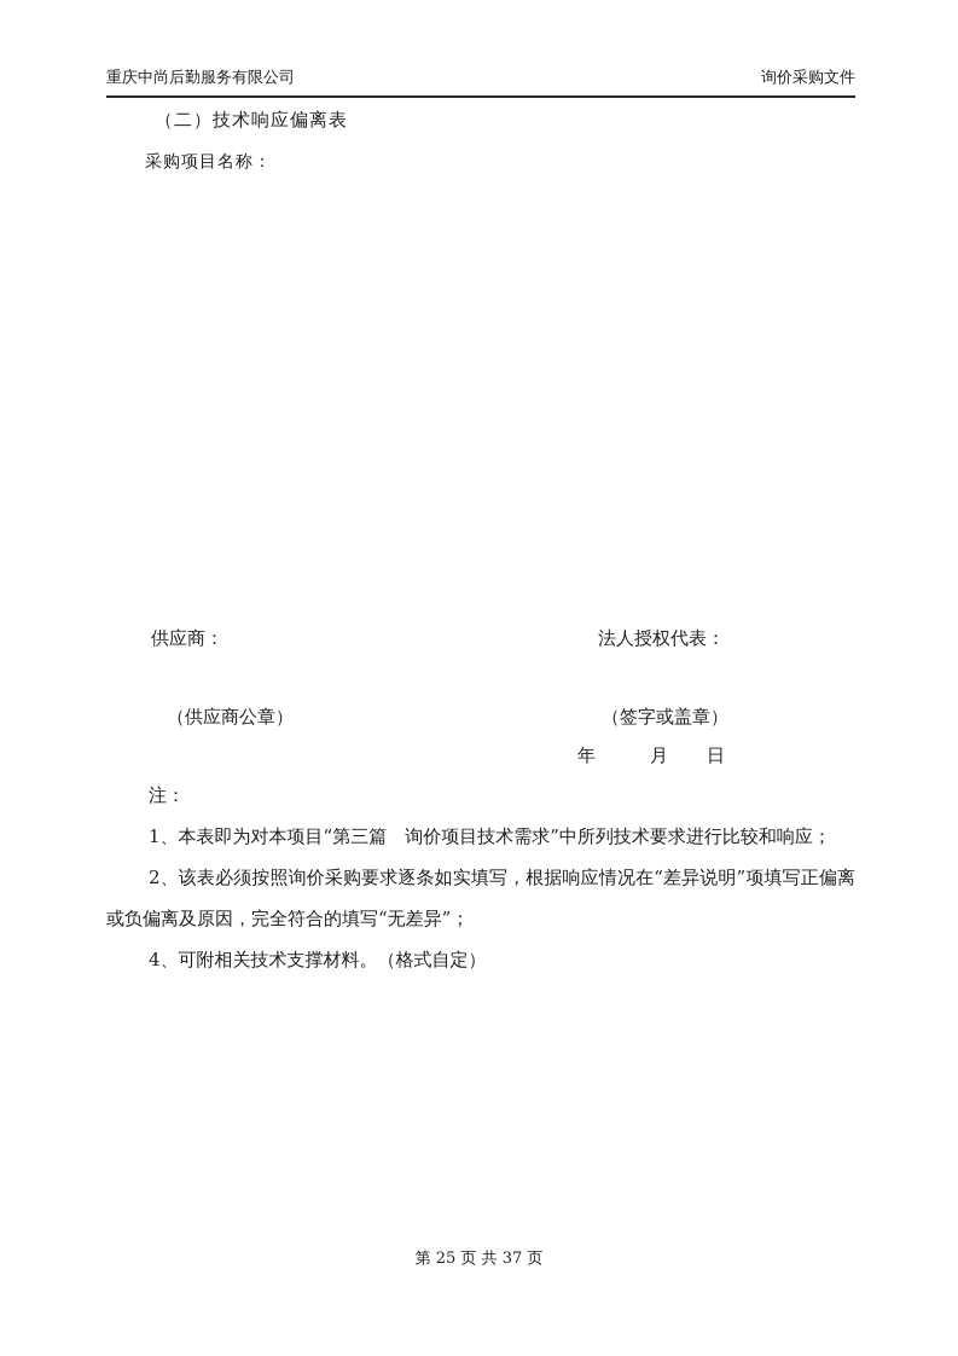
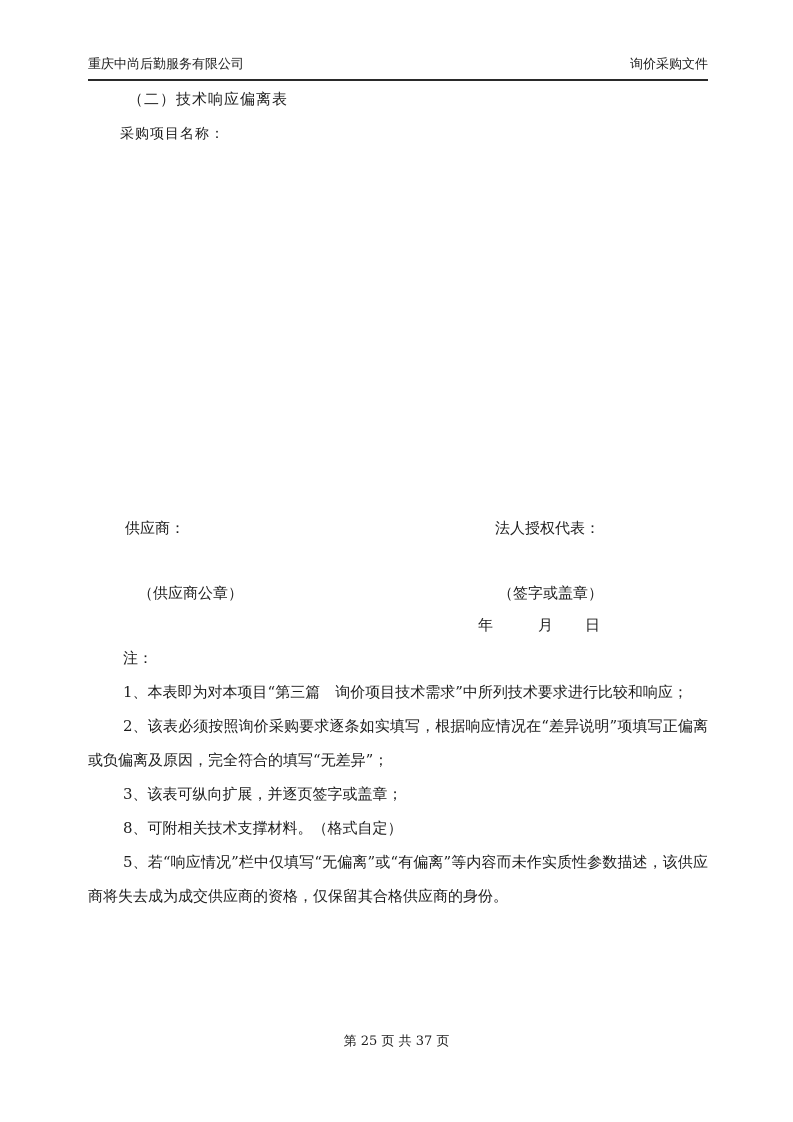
  重庆中尚后勤服务有限公司
  询价采购文件
  （二）技术响应偏离表
  采购项目名称：
  供应商：
  法人授权代表：
  （供应商公章）
  （签字或盖章）
  年
  月
  日
  注：
  1、本表即为对本项目“第三篇 询价项目技术需求”中所列技术要求进行比较和响应；
  2、该表必须按照询价采购要求逐条如实填写，根据响应情况在“差异说明”项填写正偏离或负偏离及原因，完全符合的填写“无差异”；
+ 3、该表可纵向扩展，并逐页签字或盖章；
- 4、可附相关技术支撑材料。（格式自定）
+ 8、可附相关技术支撑材料。（格式自定）
+ 5、若“响应情况”栏中仅填写“无偏离”或“有偏离”等内容而未作实质性参数描述，该供应商将失去成为成交供应商的资格，仅保留其合格供应商的身份。
  第 25 页 共 37 页
